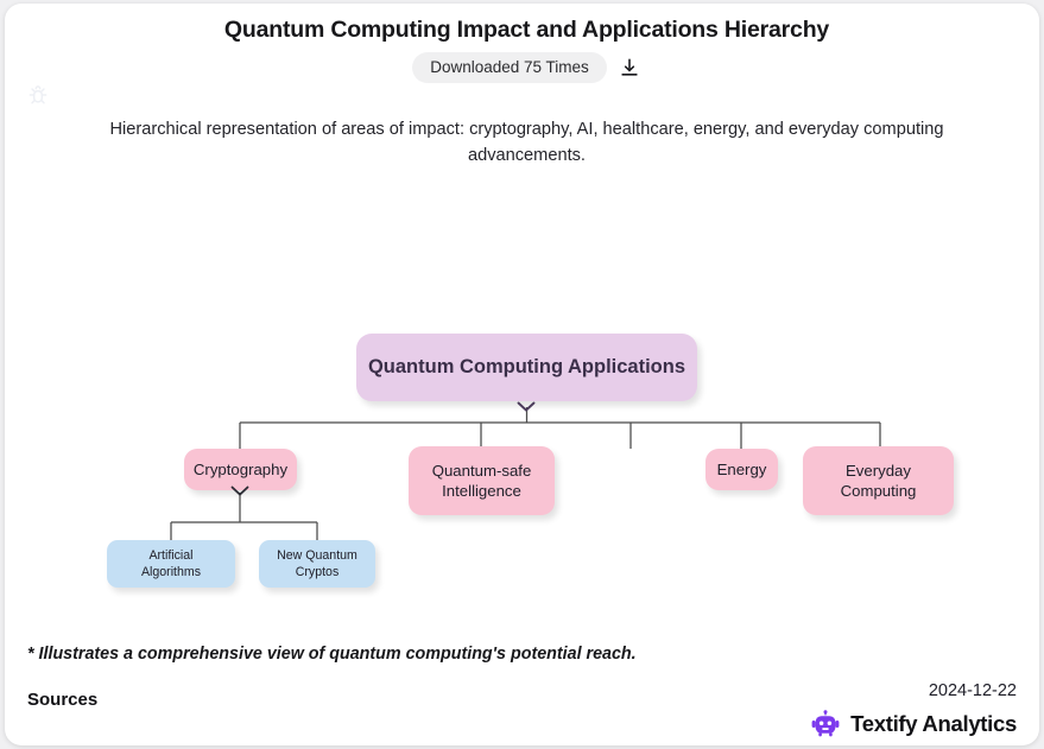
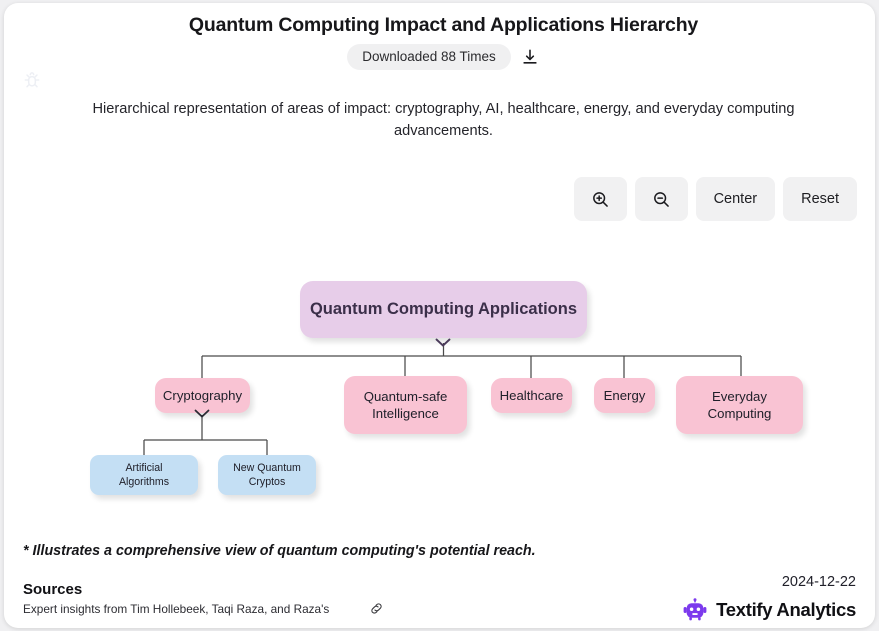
  Quantum Computing Impact and Applications Hierarchy
- Downloaded 75 Times
+ Downloaded 88 Times
  Hierarchical representation of areas of impact: cryptography, AI, healthcare, energy, and everyday computing advancements.
+ Center
+ Reset
  Quantum Computing Applications
  Cryptography
  Quantum-safe
  Intelligence
+ Healthcare
  Energy
  Everyday
  Computing
  Artificial
  Algorithms
  New Quantum
  Cryptos
  * Illustrates a comprehensive view of quantum computing's potential reach.
  Sources
+ Expert insights from Tim Hollebeek, Taqi Raza, and Raza's
  2024-12-22
  Textify Analytics
